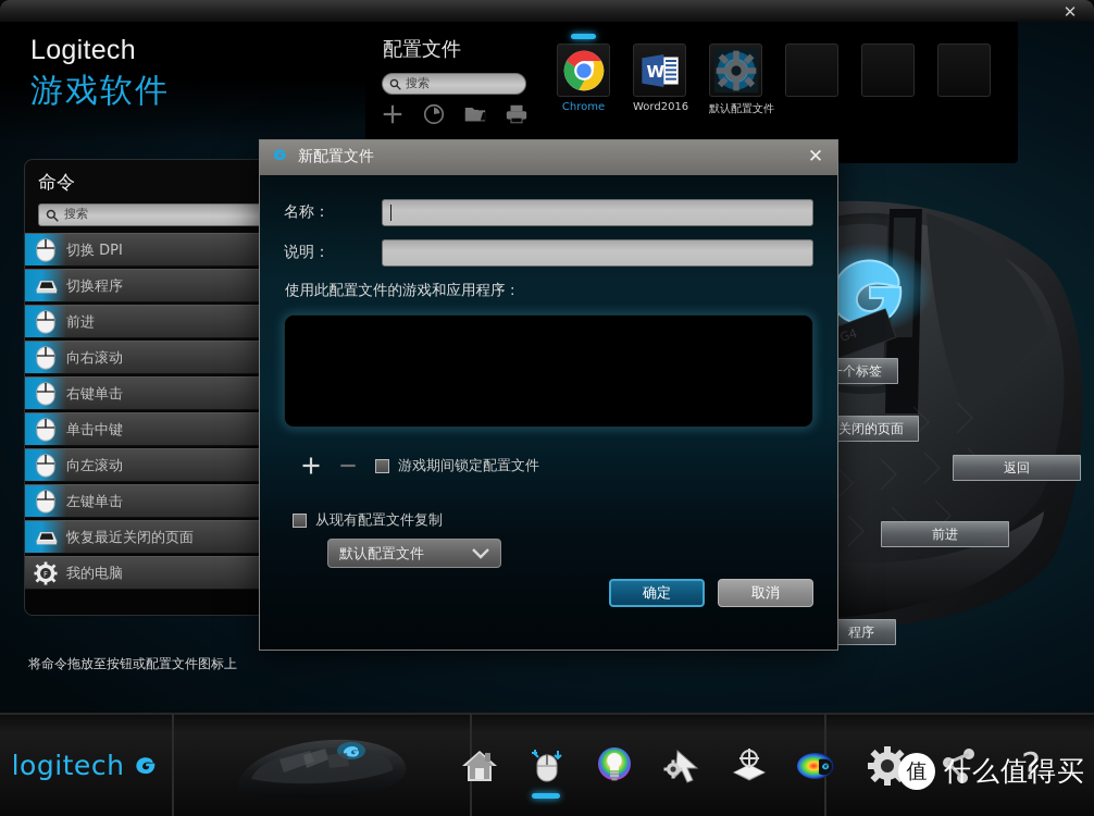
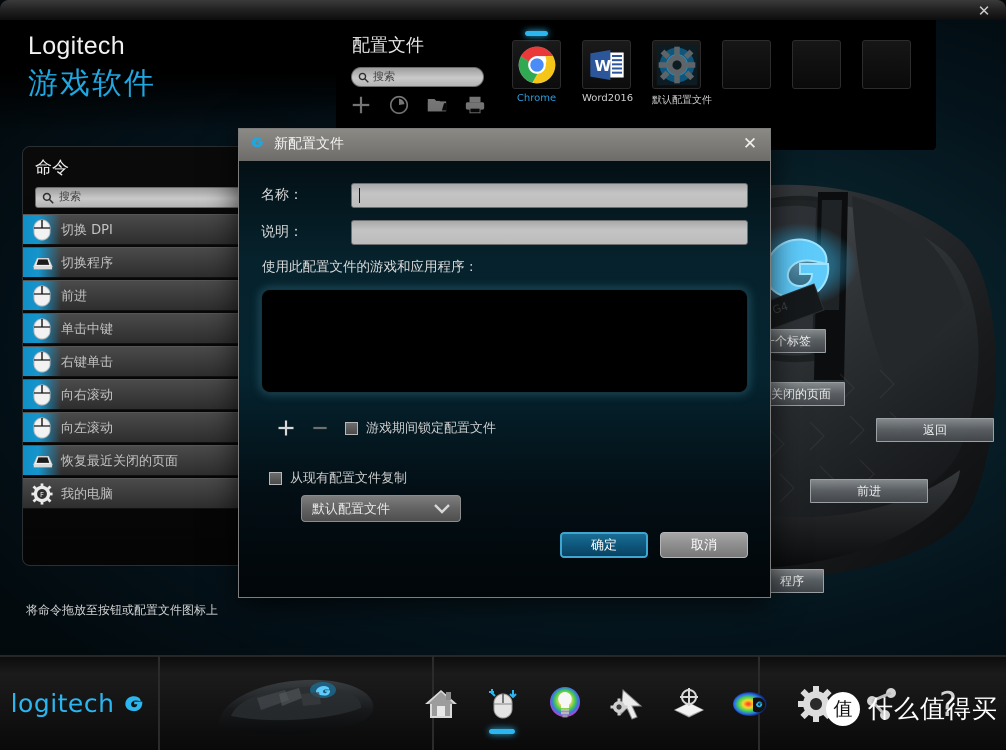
  ✕
  个标签
  关闭的页面
  返回
  前进
  程序
  Logitech
  游戏软件
  配置文件
  搜索
  Chrome
  W
  Word2016
  默认配置文件
  命令
  搜索
  切换 DPI
  切换程序
  前进
- 向右滚动
+ 单击中键
  右键单击
- 单击中键
+ 向右滚动
  向左滚动
- 左键单击
  恢复最近关闭的页面
  F
  我的电脑
  将命令拖放至按钮或配置文件图标上
  新配置文件
  ✕
  名称：
  说明：
  使用此配置文件的游戏和应用程序：
  游戏期间锁定配置文件
  从现有配置文件复制
  默认配置文件
  确定
  取消
  logitech
  ?
  值
  什么值得买
